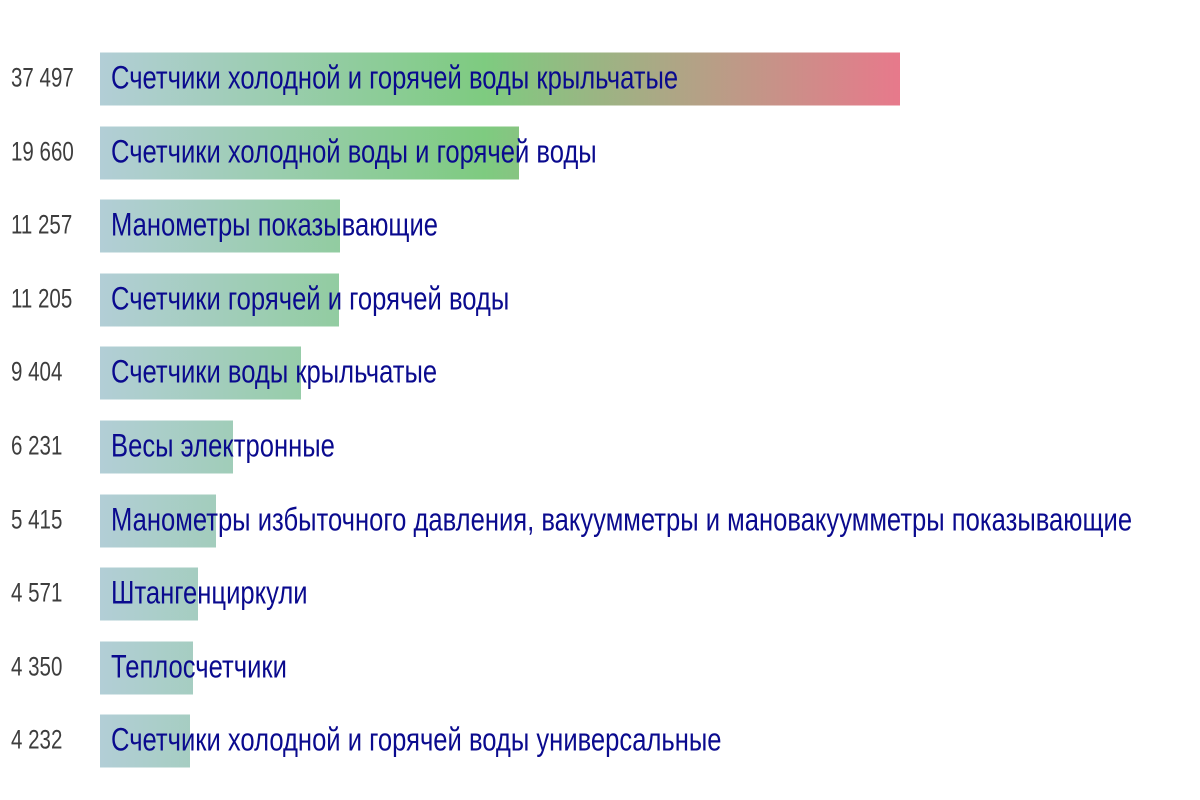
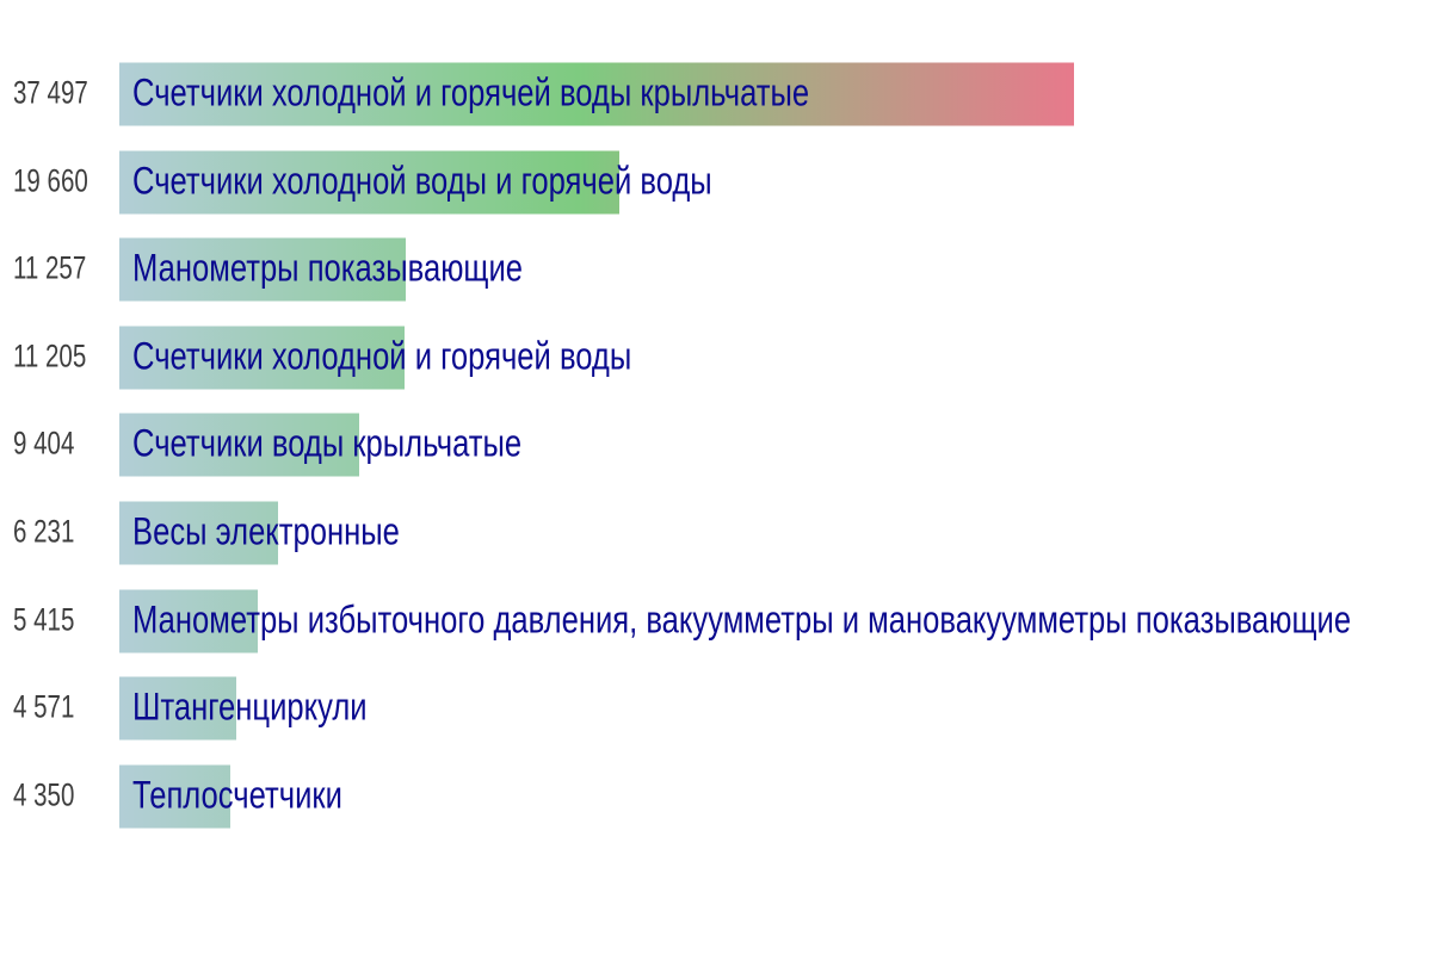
  37 497
  Счетчики холодной и горячей воды крыльчатые
  19 660
  Счетчики холодной воды и горячей воды
  11 257
  Манометры показывающие
  11 205
- Счетчики горячей и горячей воды
+ Счетчики холодной и горячей воды
  9 404
  Счетчики воды крыльчатые
  6 231
  Весы электронные
  5 415
  Манометры избыточного давления, вакуумметры и мановакуумметры показывающие
  4 571
  Штангенциркули
  4 350
  Теплосчетчики
- 4 232
- Счетчики холодной и горячей воды универсальные
